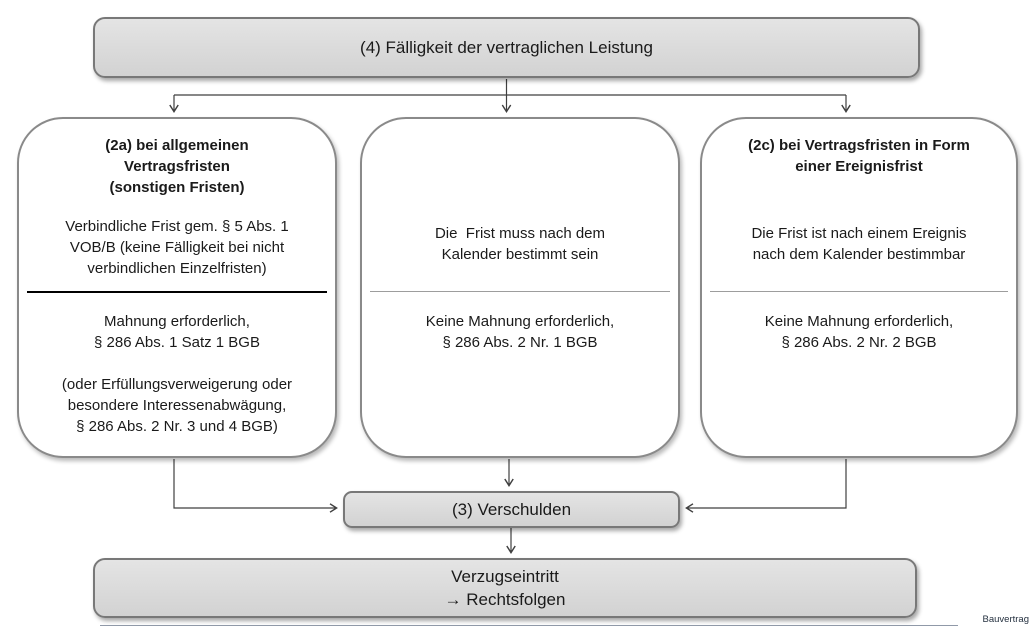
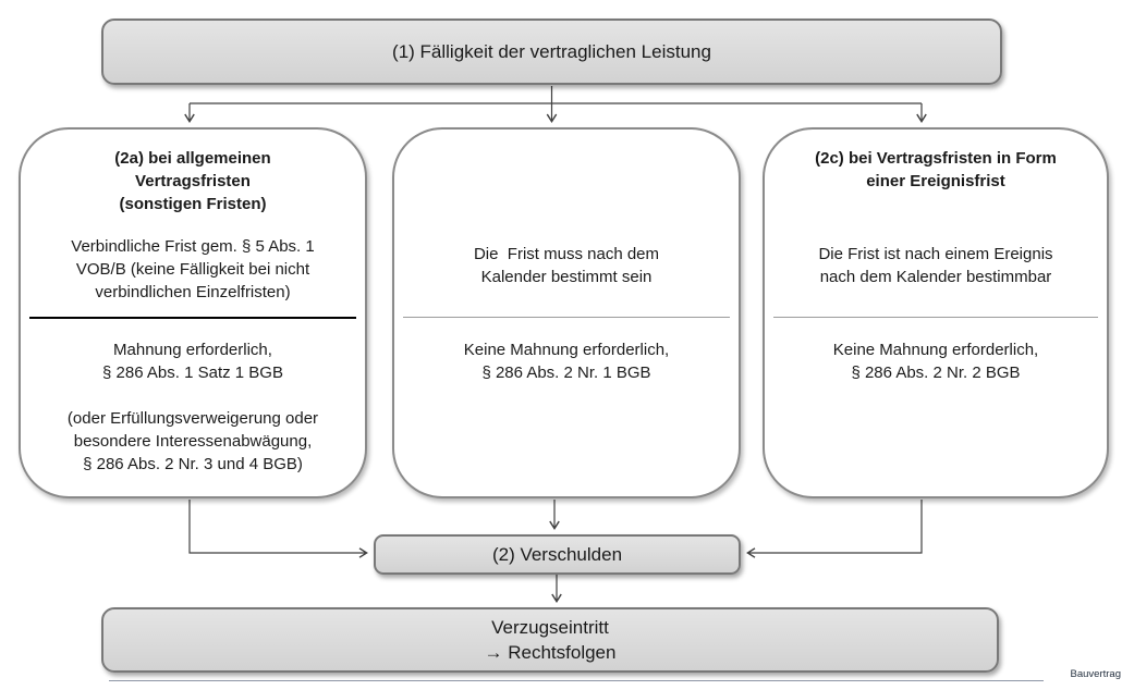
- (4) Fälligkeit der vertraglichen Leistung
+ (1) Fälligkeit der vertraglichen Leistung
  (2a) bei allgemeinen
  Vertragsfristen
  (sonstigen Fristen)
  Verbindliche Frist gem. § 5 Abs. 1
  VOB/B (keine Fälligkeit bei nicht
  verbindlichen Einzelfristen)
  Mahnung erforderlich,
  § 286 Abs. 1 Satz 1 BGB
  (oder Erfüllungsverweigerung oder
  besondere Interessenabwägung,
  § 286 Abs. 2 Nr. 3 und 4 BGB)
  Die Frist muss nach dem
  Kalender bestimmt sein
  Keine Mahnung erforderlich,
  § 286 Abs. 2 Nr. 1 BGB
  (2c) bei Vertragsfristen in Form
  einer Ereignisfrist
  Die Frist ist nach einem Ereignis
  nach dem Kalender bestimmbar
  Keine Mahnung erforderlich,
  § 286 Abs. 2 Nr. 2 BGB
- (3) Verschulden
+ (2) Verschulden
  Verzugseintritt
  → Rechtsfolgen
  Bauvertrag
